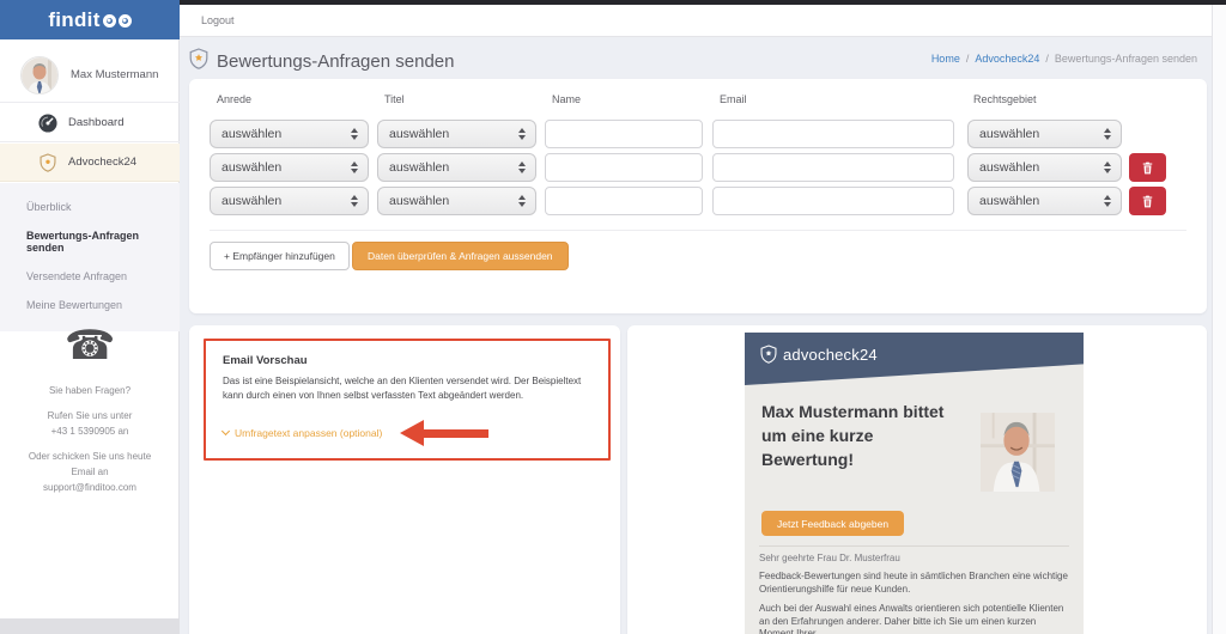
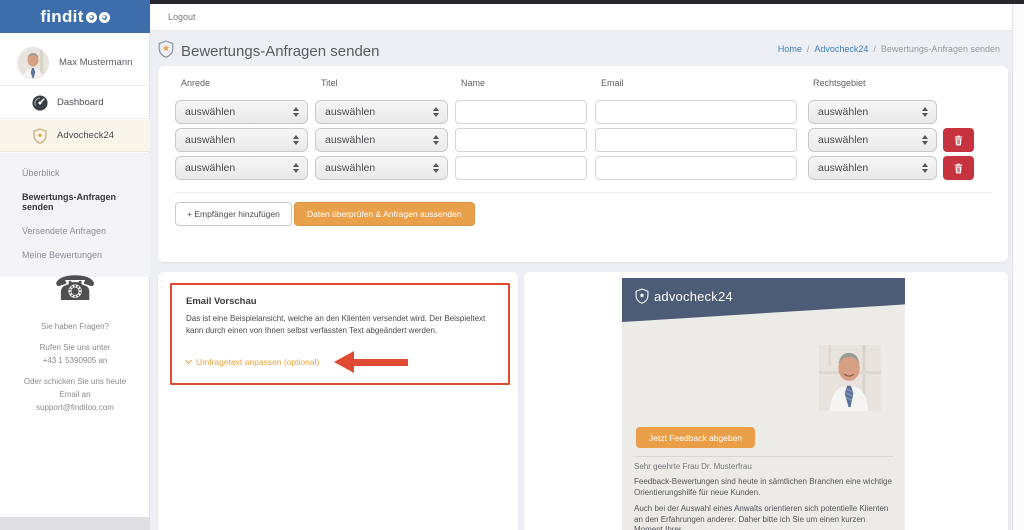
  findit
  Max Mustermann
  Dashboard
  Advocheck24
  Überblick
  Bewertungs-Anfragen senden
  Versendete Anfragen
  Meine Bewertungen
  ☎
  Sie haben Fragen?
  Rufen Sie uns unter
  +43 1 5390905 an
  Oder schicken Sie uns heute
  Email an
  support@finditoo.com
  Logout
  Bewertungs-Anfragen senden
  Home
  /
  Advocheck24
  /
  Bewertungs-Anfragen senden
  Anrede
  Titel
  Name
  Email
  Rechtsgebiet
  auswählen
  auswählen
  auswählen
  auswählen
  auswählen
  auswählen
  auswählen
  auswählen
  auswählen
  + Empfänger hinzufügen
  Daten überprüfen & Anfragen aussenden
  Email Vorschau
  Das ist eine Beispielansicht, welche an den Klienten versendet wird. Der Beispieltext kann durch einen von Ihnen selbst verfassten Text abgeändert werden.
  Umfragetext anpassen (optional)
  advocheck24
- Max Mustermann bittet um eine kurze Bewertung!
  Jetzt Feedback abgeben
  Sehr geehrte Frau Dr. Musterfrau
  Feedback-Bewertungen sind heute in sämtlichen Branchen eine wichtige Orientierungshilfe für neue Kunden.
  Auch bei der Auswahl eines Anwalts orientieren sich potentielle Klienten an den Erfahrungen anderer. Daher bitte ich Sie um einen kurzen
